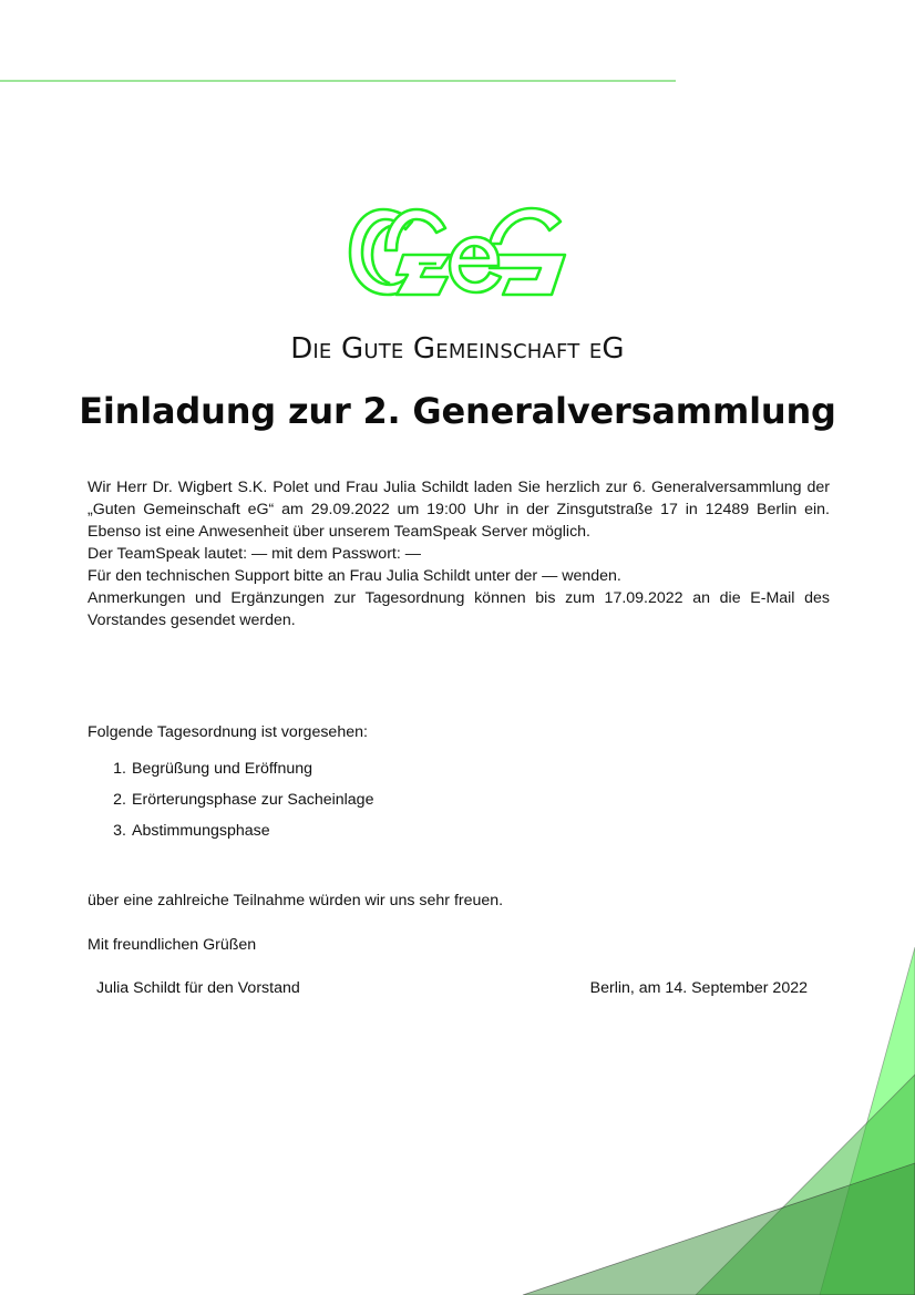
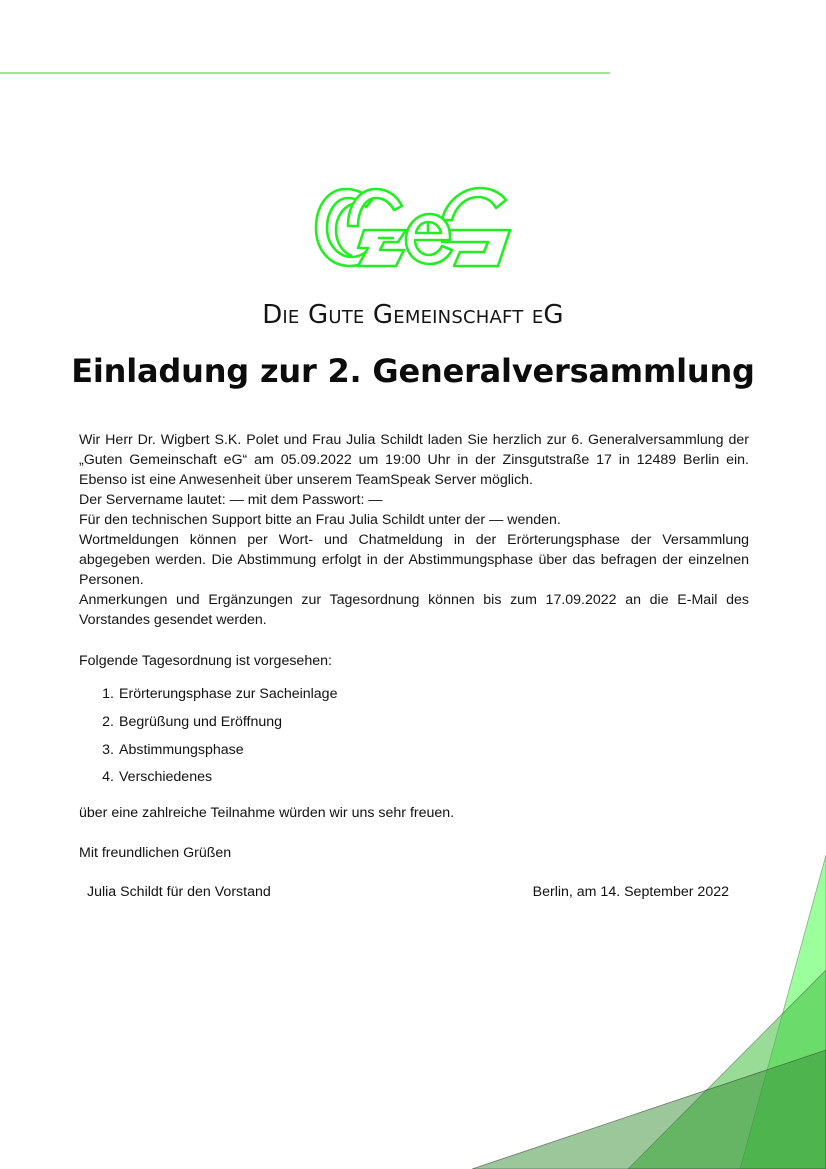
  Die Gute Gemeinschaft eG
  Einladung zur 2. Generalversammlung
- Wir Herr Dr. Wigbert S.K. Polet und Frau Julia Schildt laden Sie herzlich zur 6. Generalversammlung der „Guten Gemeinschaft eG“ am 29.09.2022 um 19:00 Uhr in der Zinsgutstraße 17 in 12489 Berlin ein. Ebenso ist eine Anwesenheit über unserem TeamSpeak Server möglich.
+ Wir Herr Dr. Wigbert S.K. Polet und Frau Julia Schildt laden Sie herzlich zur 6. Generalversammlung der „Guten Gemeinschaft eG“ am 05.09.2022 um 19:00 Uhr in der Zinsgutstraße 17 in 12489 Berlin ein. Ebenso ist eine Anwesenheit über unserem TeamSpeak Server möglich.
- Der TeamSpeak lautet: — mit dem Passwort: —
+ Der Servername lautet: — mit dem Passwort: —
  Für den technischen Support bitte an Frau Julia Schildt unter der — wenden.
+ Wortmeldungen können per Wort- und Chatmeldung in der Erörterungsphase der Versammlung abgegeben werden. Die Abstimmung erfolgt in der Abstimmungsphase über das befragen der einzelnen Personen.
  Anmerkungen und Ergänzungen zur Tagesordnung können bis zum 17.09.2022 an die E-Mail des Vorstandes gesendet werden.
  Folgende Tagesordnung ist vorgesehen:
  1.
- Begrüßung und Eröffnung
+ Erörterungsphase zur Sacheinlage
  2.
- Erörterungsphase zur Sacheinlage
+ Begrüßung und Eröffnung
  3.
  Abstimmungsphase
+ 4.
+ Verschiedenes
  über eine zahlreiche Teilnahme würden wir uns sehr freuen.
  Mit freundlichen Grüßen
  Julia Schildt für den Vorstand
  Berlin, am 14. September 2022
